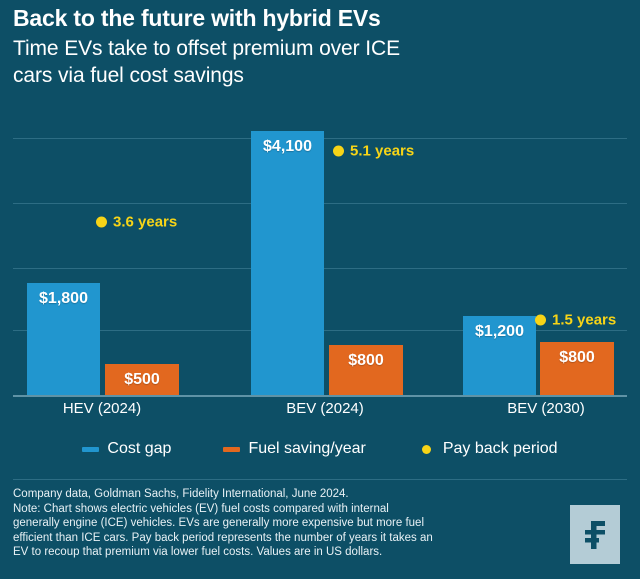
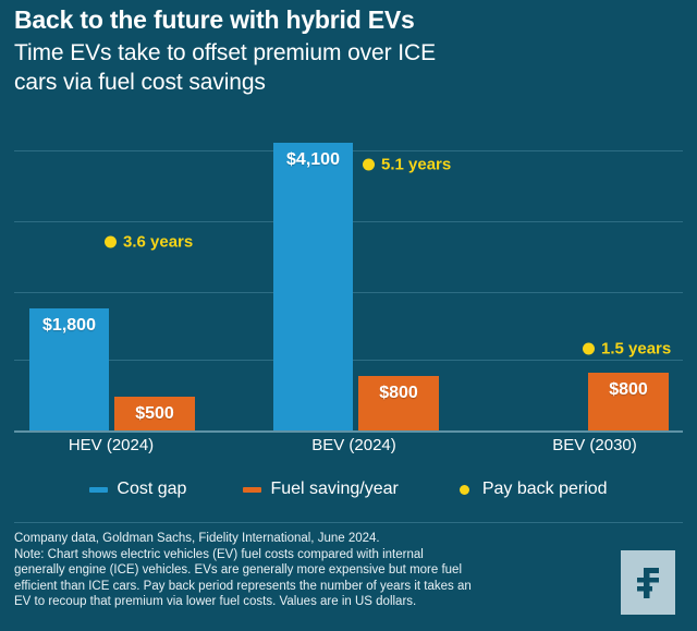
  Back to the future with hybrid EVs
  Time EVs take to offset premium over ICE
  cars via fuel cost savings
  $1,800
  $500
  3.6 years
  $4,100
  $800
  5.1 years
- $1,200
  $800
  1.5 years
  HEV (2024)
  BEV (2024)
  BEV (2030)
  Cost gap
  Fuel saving/year
  Pay back period
  Company data, Goldman Sachs, Fidelity International, June 2024.
  Note: Chart shows electric vehicles (EV) fuel costs compared with internal
  generally engine (ICE) vehicles. EVs are generally more expensive but more fuel
  efficient than ICE cars. Pay back period represents the number of years it takes an
  EV to recoup that premium via lower fuel costs. Values are in US dollars.
